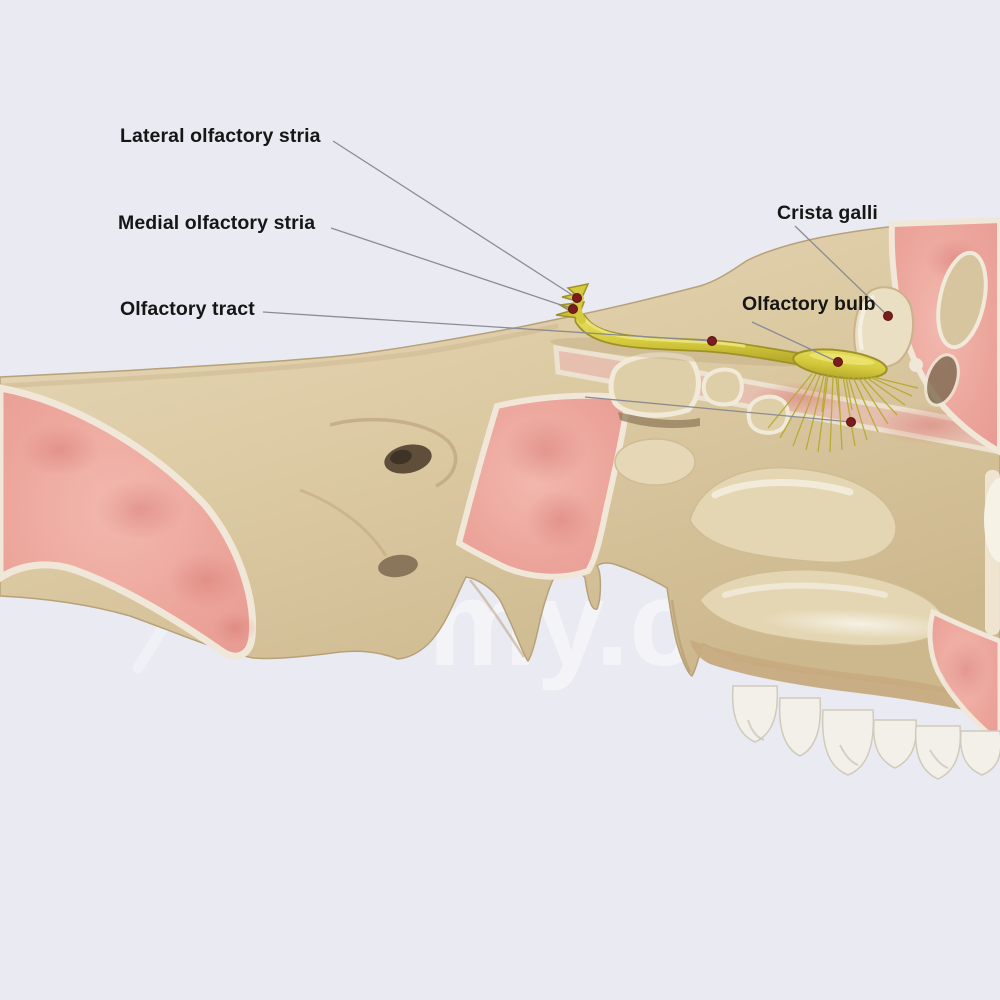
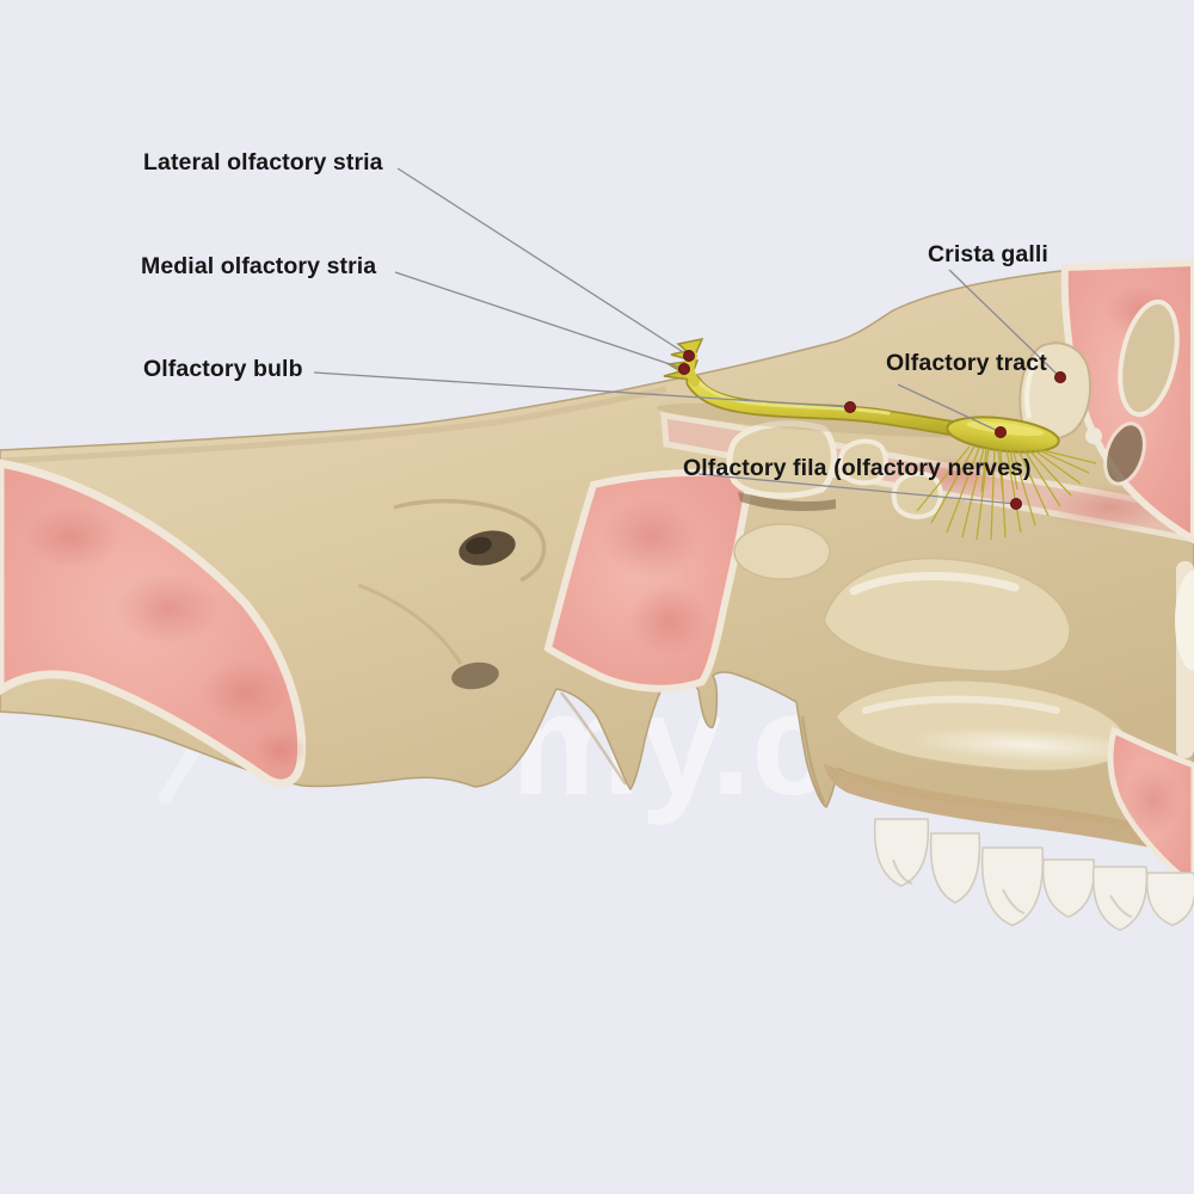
  my.c
  Lateral olfactory stria
  Medial olfactory stria
- Olfactory tract
+ Olfactory bulb
  Crista galli
- Olfactory bulb
+ Olfactory tract
+ Olfactory fila (olfactory nerves)
